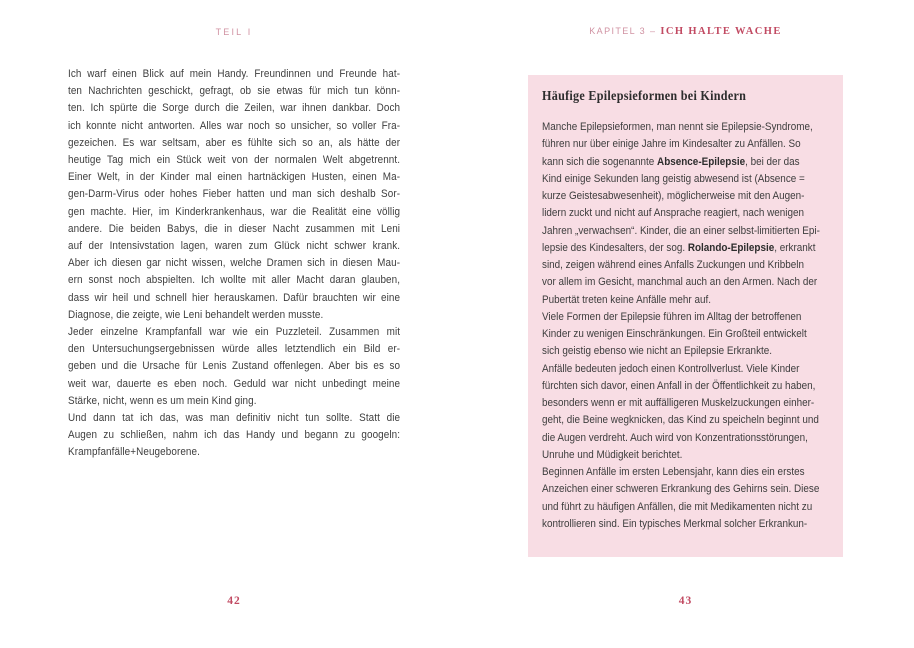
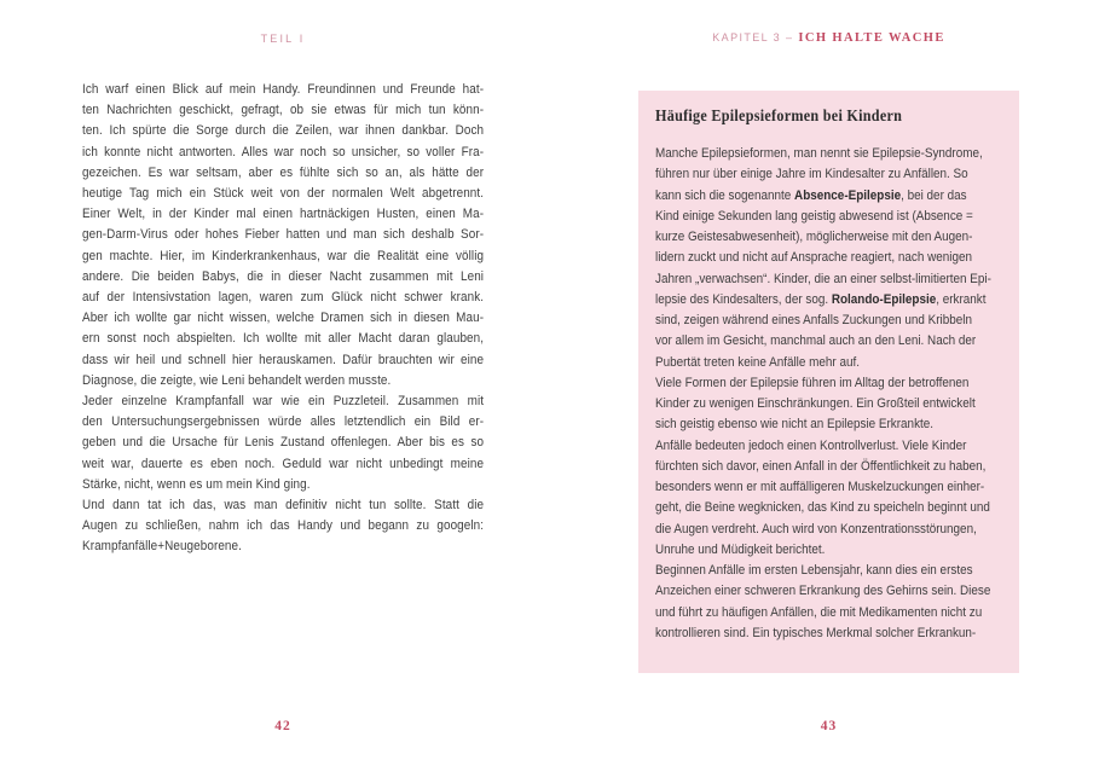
  TEIL I
  KAPITEL 3 – ICH HALTE WACHE
  Ich warf einen Blick auf mein Handy. Freundinnen und Freunde hat-
  ten Nachrichten geschickt, gefragt, ob sie etwas für mich tun könn-
  ten. Ich spürte die Sorge durch die Zeilen, war ihnen dankbar. Doch
  ich konnte nicht antworten. Alles war noch so unsicher, so voller Fra-
  gezeichen. Es war seltsam, aber es fühlte sich so an, als hätte der
  heutige Tag mich ein Stück weit von der normalen Welt abgetrennt.
  Einer Welt, in der Kinder mal einen hartnäckigen Husten, einen Ma-
  gen-Darm-Virus oder hohes Fieber hatten und man sich deshalb Sor-
  gen machte. Hier, im Kinderkrankenhaus, war die Realität eine völlig
  andere. Die beiden Babys, die in dieser Nacht zusammen mit Leni
  auf der Intensivstation lagen, waren zum Glück nicht schwer krank.
- Aber ich diesen gar nicht wissen, welche Dramen sich in diesen Mau-
+ Aber ich wollte gar nicht wissen, welche Dramen sich in diesen Mau-
  ern sonst noch abspielten. Ich wollte mit aller Macht daran glauben,
  dass wir heil und schnell hier herauskamen. Dafür brauchten wir eine
  Diagnose, die zeigte, wie Leni behandelt werden musste.
  Jeder einzelne Krampfanfall war wie ein Puzzleteil. Zusammen mit
  den Untersuchungsergebnissen würde alles letztendlich ein Bild er-
  geben und die Ursache für Lenis Zustand offenlegen. Aber bis es so
  weit war, dauerte es eben noch. Geduld war nicht unbedingt meine
  Stärke, nicht, wenn es um mein Kind ging.
  Und dann tat ich das, was man definitiv nicht tun sollte. Statt die
  Augen zu schließen, nahm ich das Handy und begann zu googeln:
  Krampfanfälle+Neugeborene.
  Häufige Epilepsieformen bei Kindern
  Manche Epilepsieformen, man nennt sie Epilepsie-Syndrome,
  führen nur über einige Jahre im Kindesalter zu Anfällen. So
  kann sich die sogenannte Absence-Epilepsie, bei der das
  Kind einige Sekunden lang geistig abwesend ist (Absence =
  kurze Geistesabwesenheit), möglicherweise mit den Augen-
  lidern zuckt und nicht auf Ansprache reagiert, nach wenigen
  Jahren „verwachsen“. Kinder, die an einer selbst-limitierten Epi-
  lepsie des Kindesalters, der sog. Rolando-Epilepsie, erkrankt
  sind, zeigen während eines Anfalls Zuckungen und Kribbeln
- vor allem im Gesicht, manchmal auch an den Armen. Nach der
+ vor allem im Gesicht, manchmal auch an den Leni. Nach der
  Pubertät treten keine Anfälle mehr auf.
  Viele Formen der Epilepsie führen im Alltag der betroffenen
  Kinder zu wenigen Einschränkungen. Ein Großteil entwickelt
  sich geistig ebenso wie nicht an Epilepsie Erkrankte.
  Anfälle bedeuten jedoch einen Kontrollverlust. Viele Kinder
  fürchten sich davor, einen Anfall in der Öffentlichkeit zu haben,
  besonders wenn er mit auffälligeren Muskelzuckungen einher-
  geht, die Beine wegknicken, das Kind zu speicheln beginnt und
  die Augen verdreht. Auch wird von Konzentrationsstörungen,
  Unruhe und Müdigkeit berichtet.
  Beginnen Anfälle im ersten Lebensjahr, kann dies ein erstes
  Anzeichen einer schweren Erkrankung des Gehirns sein. Diese
  und führt zu häufigen Anfällen, die mit Medikamenten nicht zu
  kontrollieren sind. Ein typisches Merkmal solcher Erkrankun-
  42
  43
